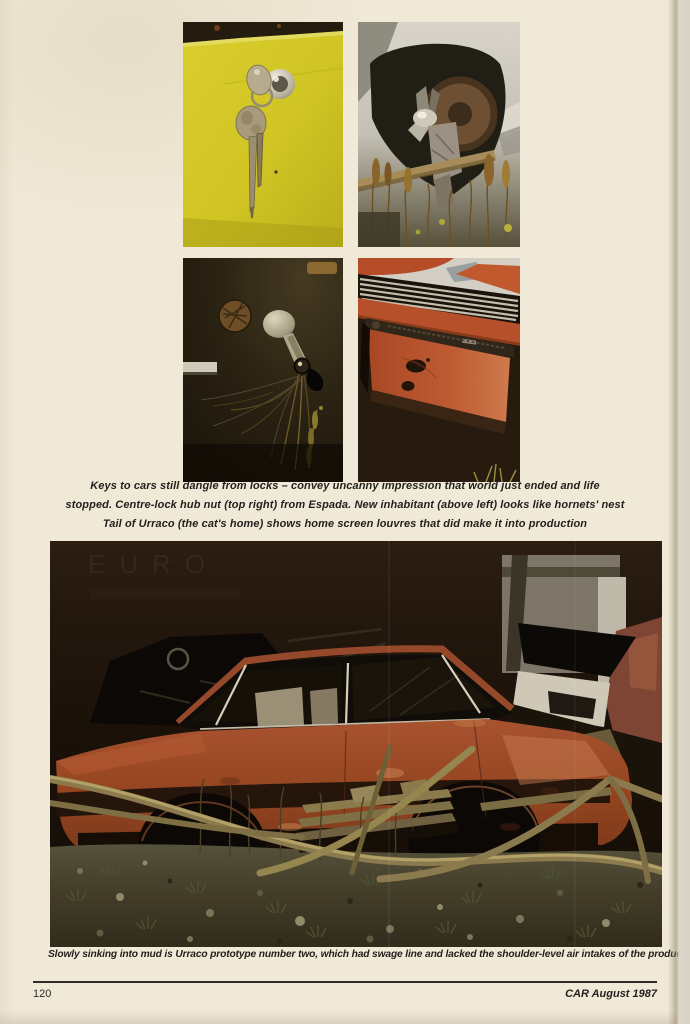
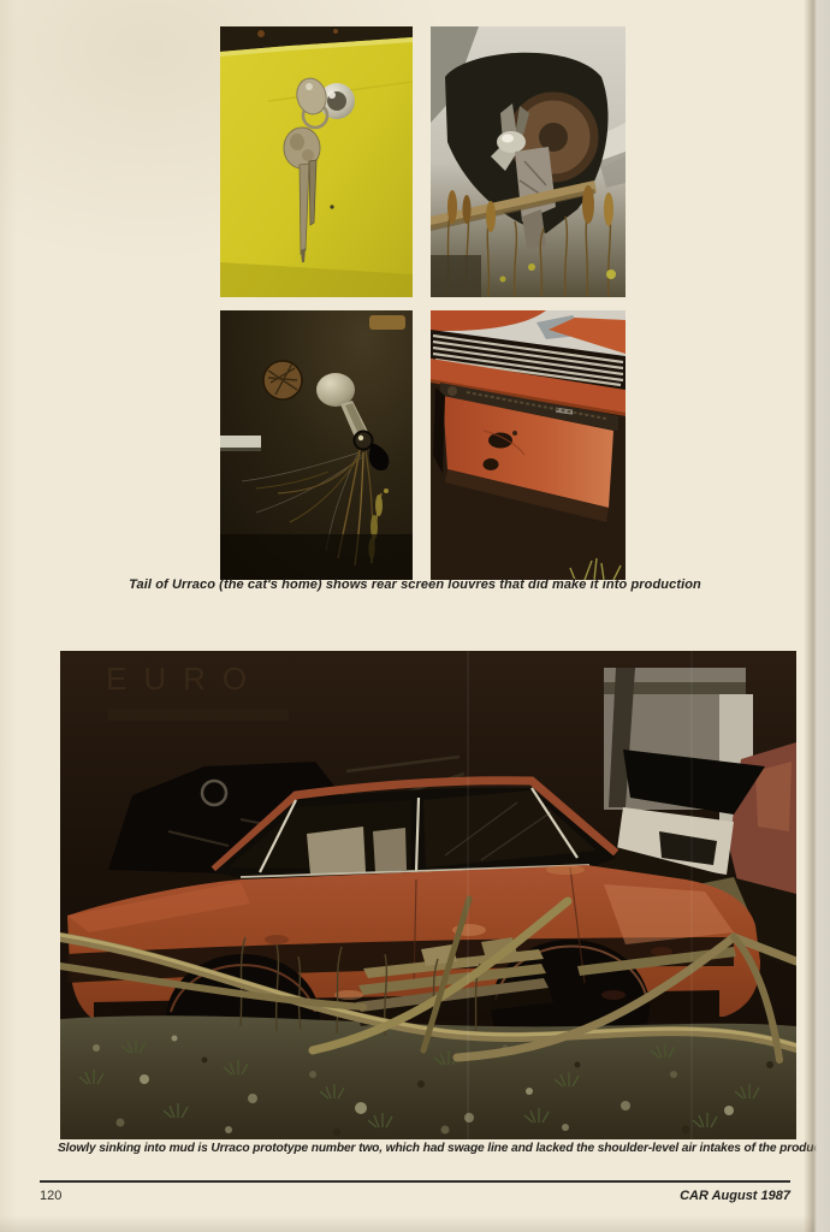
- Keys to cars still dangle from locks – convey uncanny impression that world just ended and life
- stopped. Centre-lock hub nut (top right) from Espada. New inhabitant (above left) looks like hornets' nest
- Tail of Urraco (the cat's home) shows home screen louvres that did make it into production
+ Tail of Urraco (the cat's home) shows rear screen louvres that did make it into production
  Slowly sinking into mud is Urraco prototype number two, which had swage line and lacked the shoulder-level air intakes of the pro
  120
  CAR August 1987
